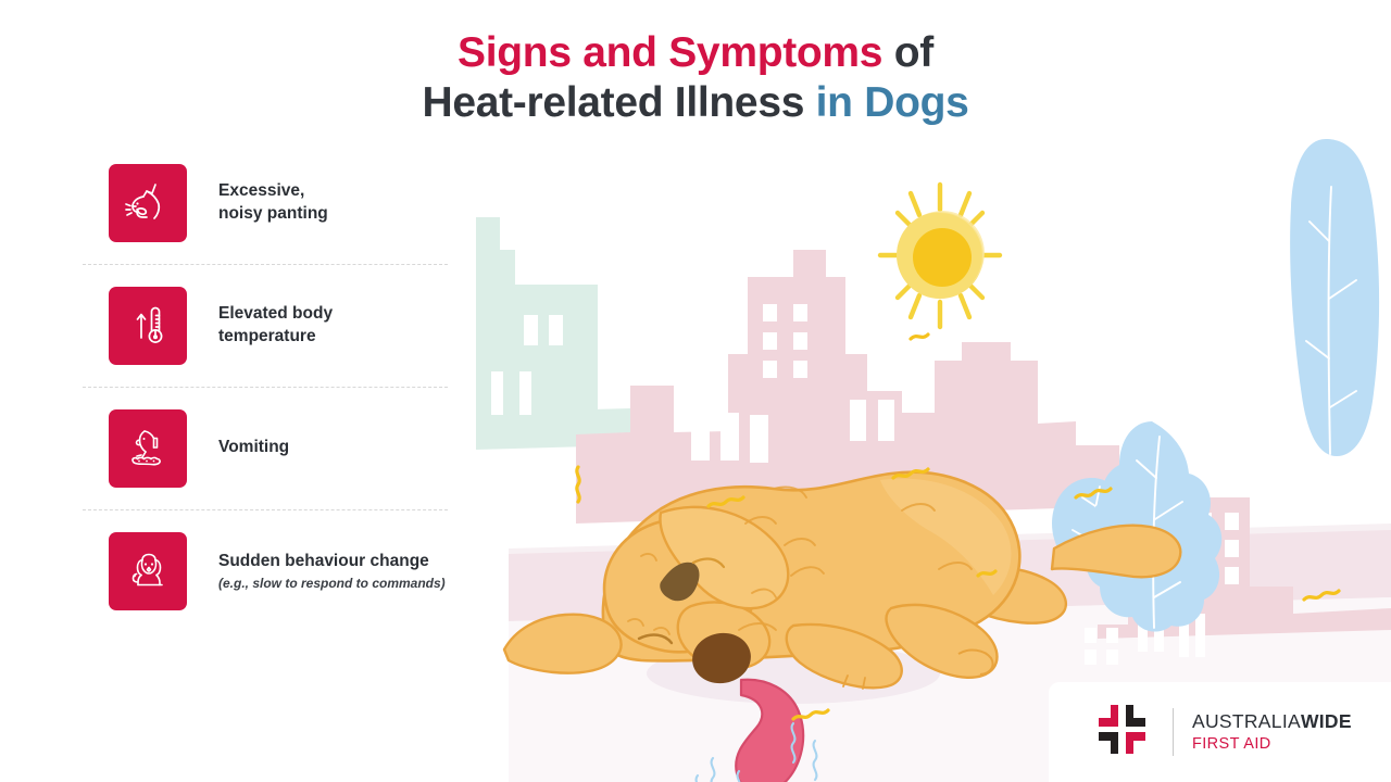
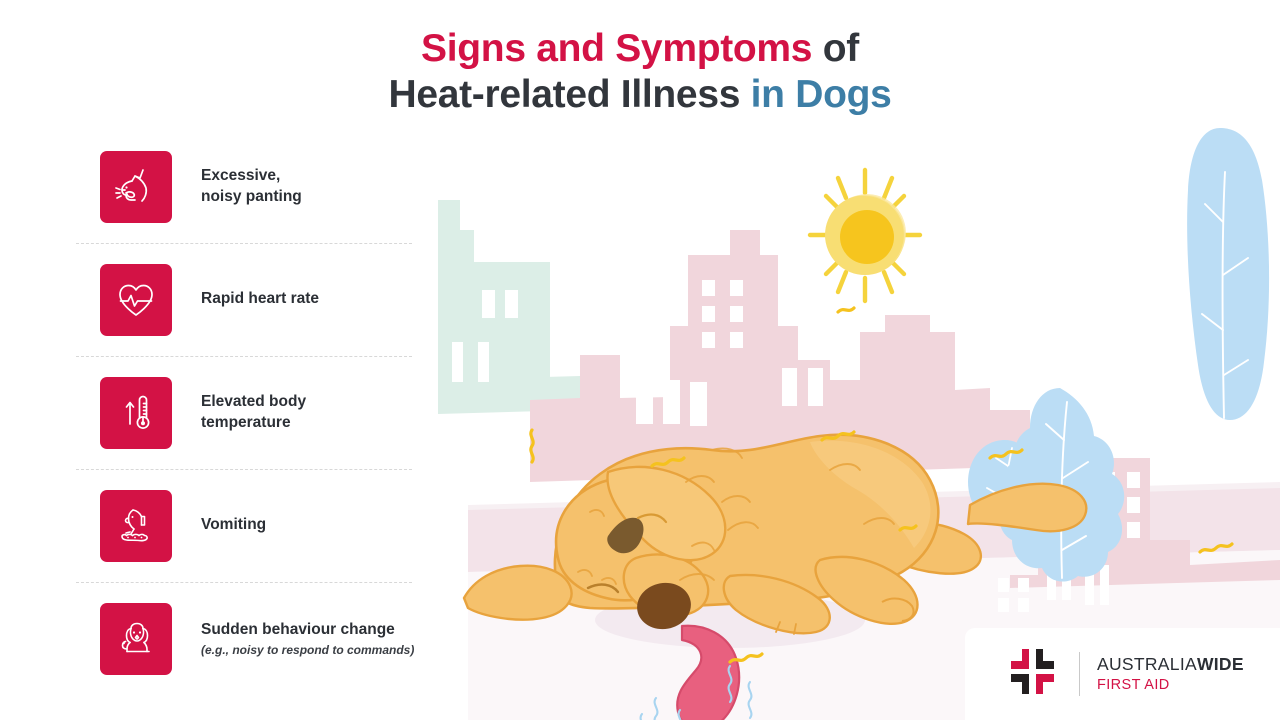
  Signs and Symptoms of
  Heat-related Illness in Dogs
  Excessive,
  noisy panting
+ Rapid heart rate
  Elevated body
  temperature
  Vomiting
  Sudden behaviour change
- (e.g., slow to respond to commands)
+ (e.g., noisy to respond to commands)
  AUSTRALIAWIDE
  FIRST AID
